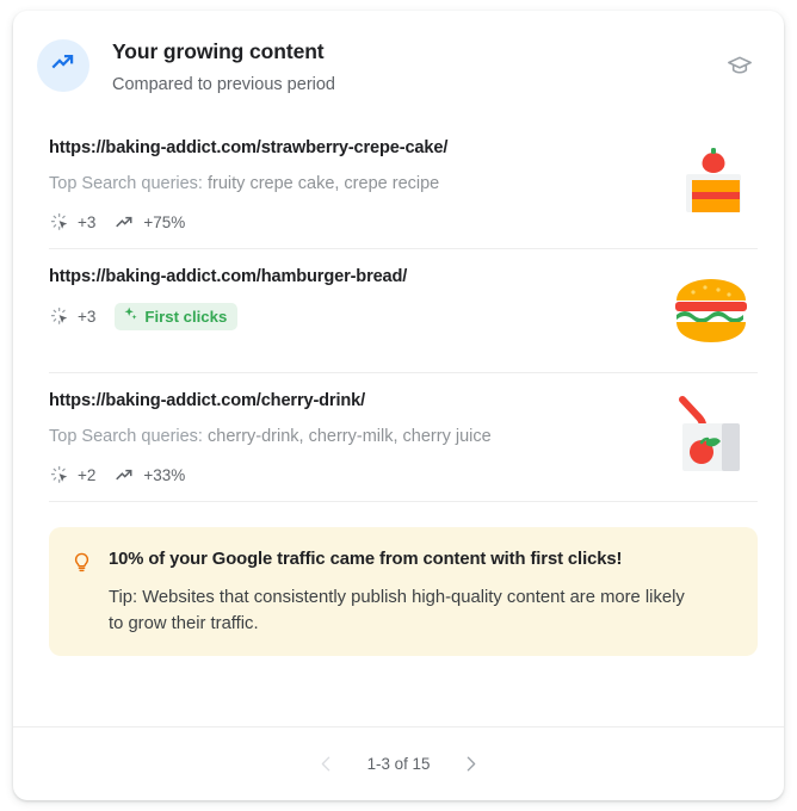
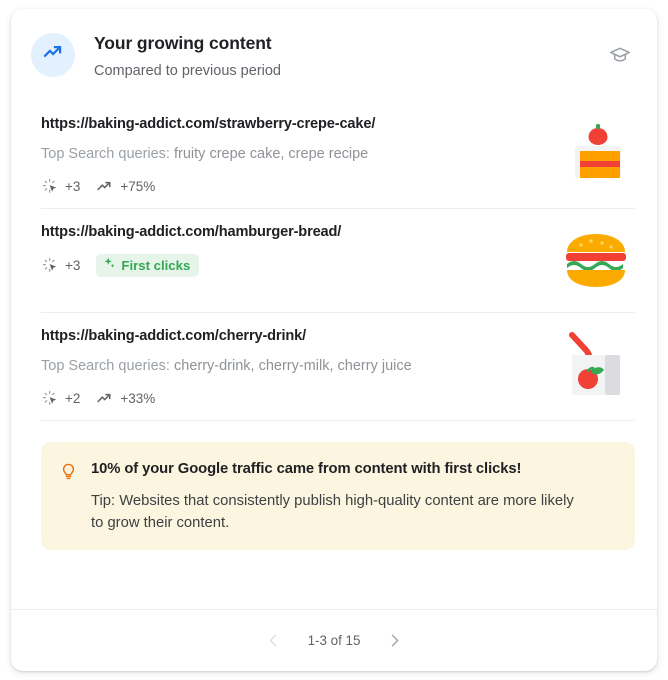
  Your growing content
  Compared to previous period
  https://baking-addict.com/strawberry-crepe-cake/
  Top Search queries: fruity crepe cake, crepe recipe
  +3
  +75%
  https://baking-addict.com/hamburger-bread/
  +3
  First clicks
  https://baking-addict.com/cherry-drink/
  Top Search queries: cherry-drink, cherry-milk, cherry juice
  +2
  +33%
  10% of your Google traffic came from content with first clicks!
- Tip: Websites that consistently publish high-quality content are more likely to grow their traffic.
+ Tip: Websites that consistently publish high-quality content are more likely to grow their content.
  1-3 of 15
